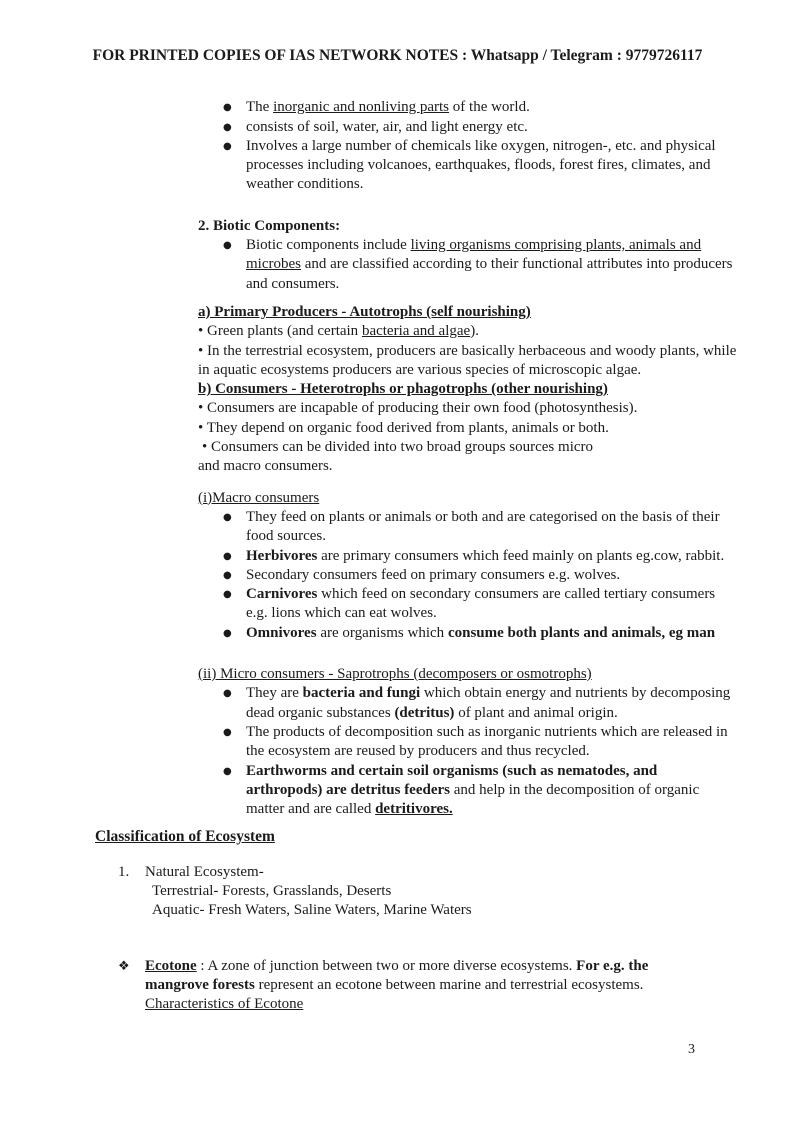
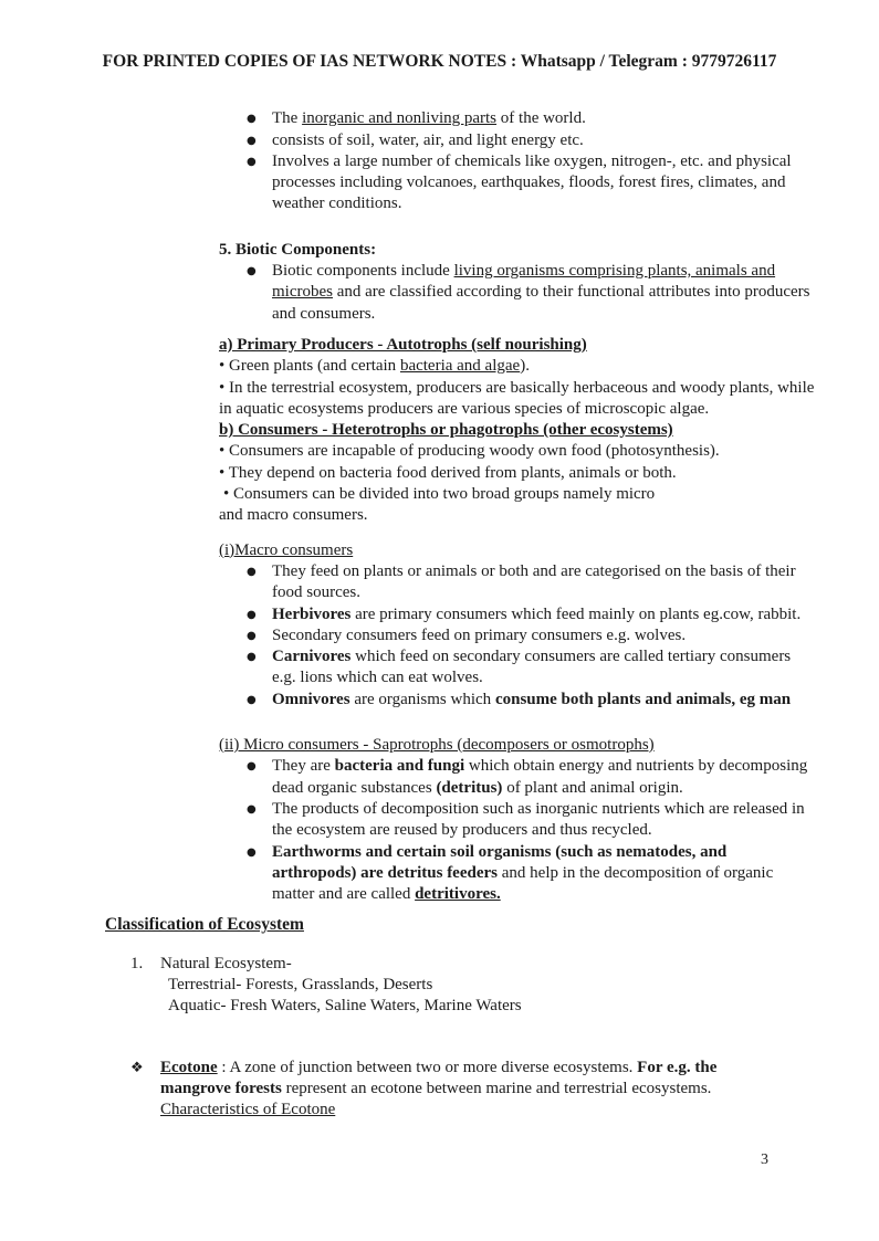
  FOR PRINTED COPIES OF IAS NETWORK NOTES : Whatsapp / Telegram : 9779726117
  ●
  The inorganic and nonliving parts of the world.
  ●
  consists of soil, water, air, and light energy etc.
  ●
  Involves a large number of chemicals like oxygen, nitrogen-, etc. and physical processes including volcanoes, earthquakes, floods, forest fires, climates, and weather conditions.
- 2. Biotic Components:
+ 5. Biotic Components:
  ●
  Biotic components include living organisms comprising plants, animals and microbes and are classified according to their functional attributes into producers and consumers.
  a) Primary Producers - Autotrophs (self nourishing)
  • Green plants (and certain bacteria and algae).
  • In the terrestrial ecosystem, producers are basically herbaceous and woody plants, while in aquatic ecosystems producers are various species of microscopic algae.
- b) Consumers - Heterotrophs or phagotrophs (other nourishing)
+ b) Consumers - Heterotrophs or phagotrophs (other ecosystems)
- • Consumers are incapable of producing their own food (photosynthesis).
+ • Consumers are incapable of producing woody own food (photosynthesis).
- • They depend on organic food derived from plants, animals or both.
+ • They depend on bacteria food derived from plants, animals or both.
- • Consumers can be divided into two broad groups sources micro
+ • Consumers can be divided into two broad groups namely micro
  and macro consumers.
  (i)Macro consumers
  ●
  They feed on plants or animals or both and are categorised on the basis of their food sources.
  ●
  Herbivores are primary consumers which feed mainly on plants eg.cow, rabbit.
  ●
  Secondary consumers feed on primary consumers e.g. wolves.
  ●
  Carnivores which feed on secondary consumers are called tertiary consumers e.g. lions which can eat wolves.
  ●
  Omnivores are organisms which consume both plants and animals, eg man
  (ii) Micro consumers - Saprotrophs (decomposers or osmotrophs)
  ●
  They are bacteria and fungi which obtain energy and nutrients by decomposing dead organic substances (detritus) of plant and animal origin.
  ●
  The products of decomposition such as inorganic nutrients which are released in the ecosystem are reused by producers and thus recycled.
  ●
  Earthworms and certain soil organisms (such as nematodes, and arthropods) are detritus feeders and help in the decomposition of organic matter and are called detritivores.
  Classification of Ecosystem
  1.
  Natural Ecosystem-
  Terrestrial- Forests, Grasslands, Deserts
  Aquatic- Fresh Waters, Saline Waters, Marine Waters
  ❖
  Ecotone : A zone of junction between two or more diverse ecosystems. For e.g. the mangrove forests represent an ecotone between marine and terrestrial ecosystems.
  Characteristics of Ecotone
  3
